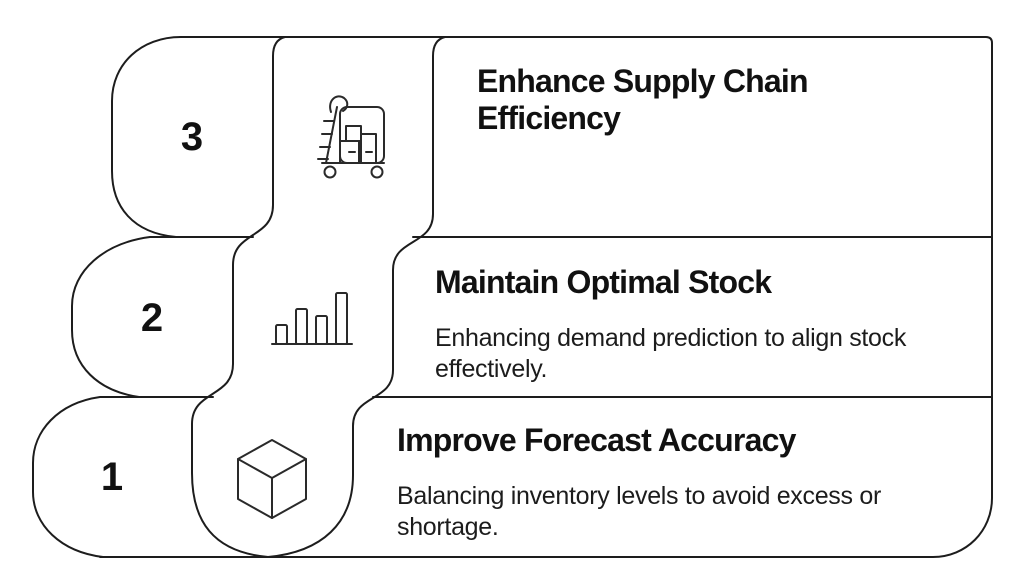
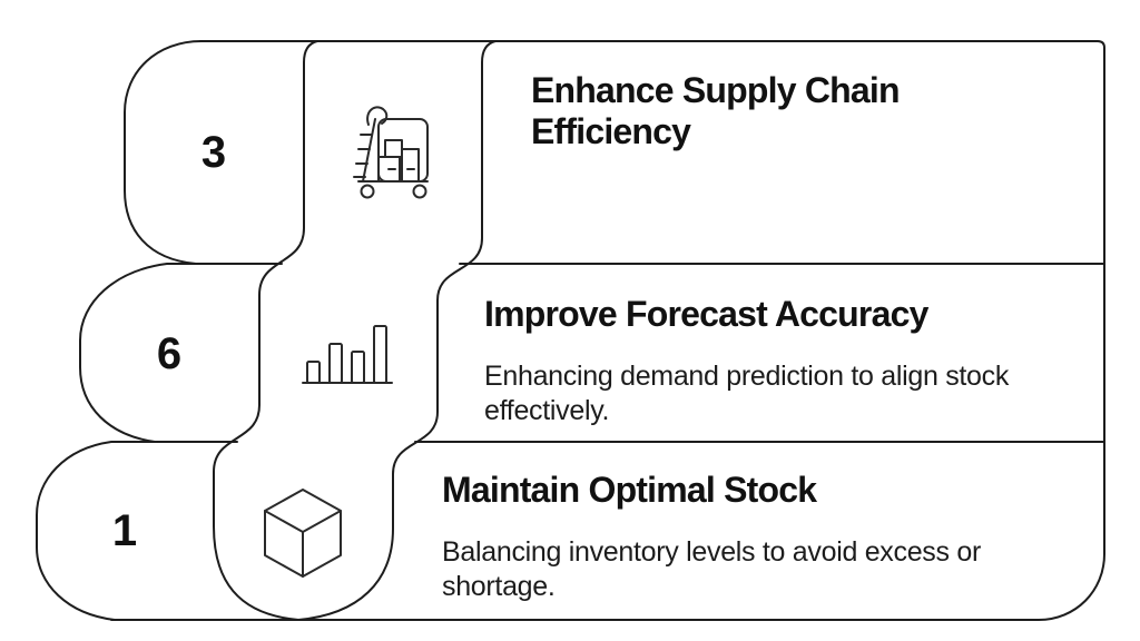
  3
  Enhance Supply Chain
  Efficiency
- 2
+ 6
- Maintain Optimal Stock
+ Improve Forecast Accuracy
  Enhancing demand prediction to align stock
  effectively.
  1
- Improve Forecast Accuracy
+ Maintain Optimal Stock
  Balancing inventory levels to avoid excess or
  shortage.
